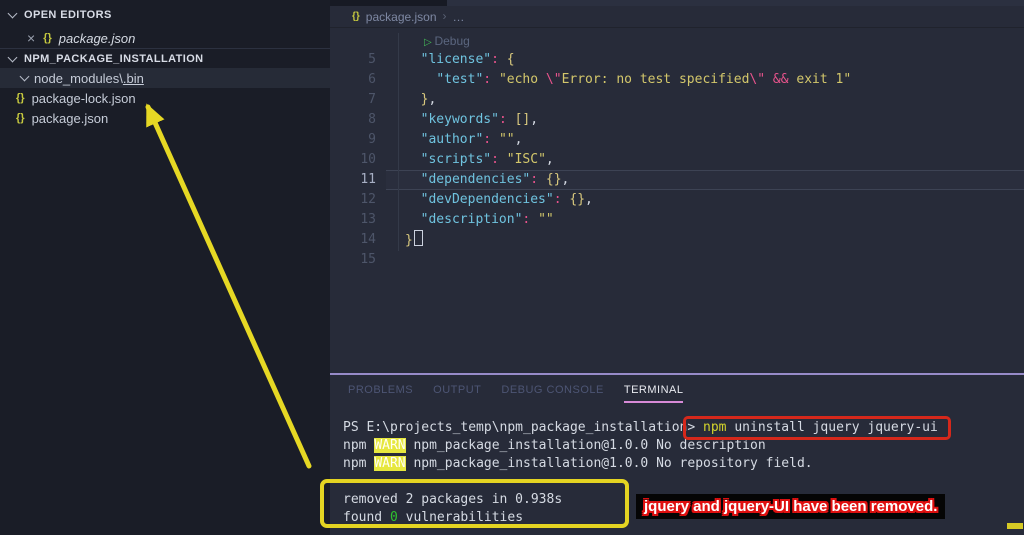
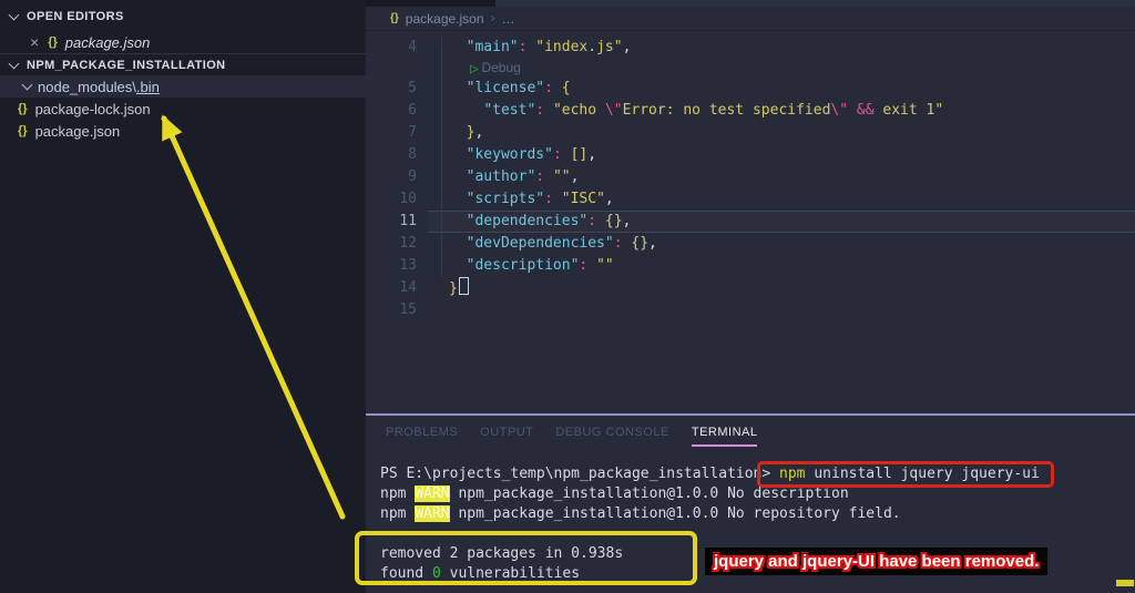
  OPEN EDITORS
  ×
  {}
  package.json
  NPM_PACKAGE_INSTALLATION
  node_modules\
  .bin
  {}
  package-lock.json
  {}
  package.json
  {}
  package.json
  ›
  …
+ 4
+ "main": "index.js",
  ▷ Debug
  5
  "license": {
  6
  "test": "echo \"Error: no test specified\" && exit 1"
  7
  },
  8
  "keywords": [],
  9
  "author": "",
  10
  "scripts": "ISC",
  11
  "dependencies": {},
  12
  "devDependencies": {},
  13
  "description": ""
  14
  }
  15
  PROBLEMS
  OUTPUT
  DEBUG CONSOLE
  TERMINAL
  PS E:\projects_temp\npm_package_installation> npm uninstall jquery jquery-ui
  npm WARN npm_package_installation@1.0.0 No description
  npm WARN npm_package_installation@1.0.0 No repository field.
  removed 2 packages in 0.938s
  found 0 vulnerabilities
  jquery and jquery-UI have been removed.
